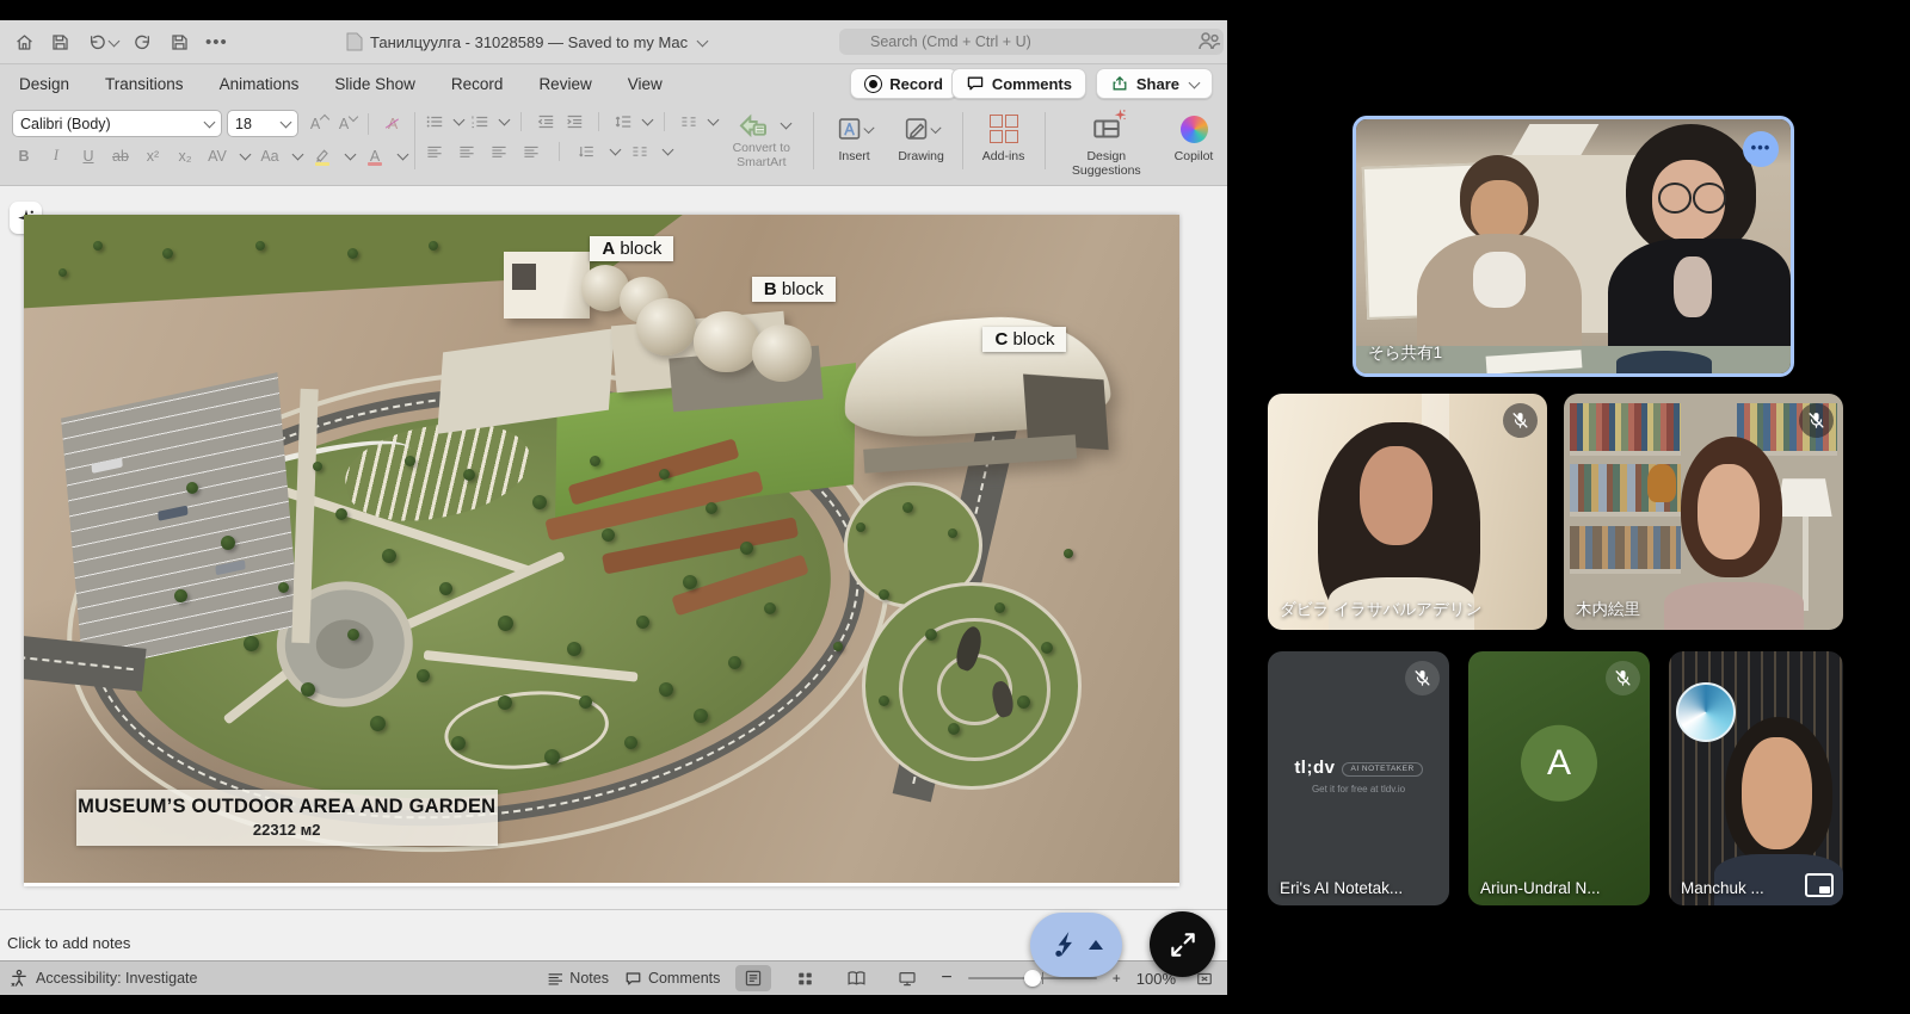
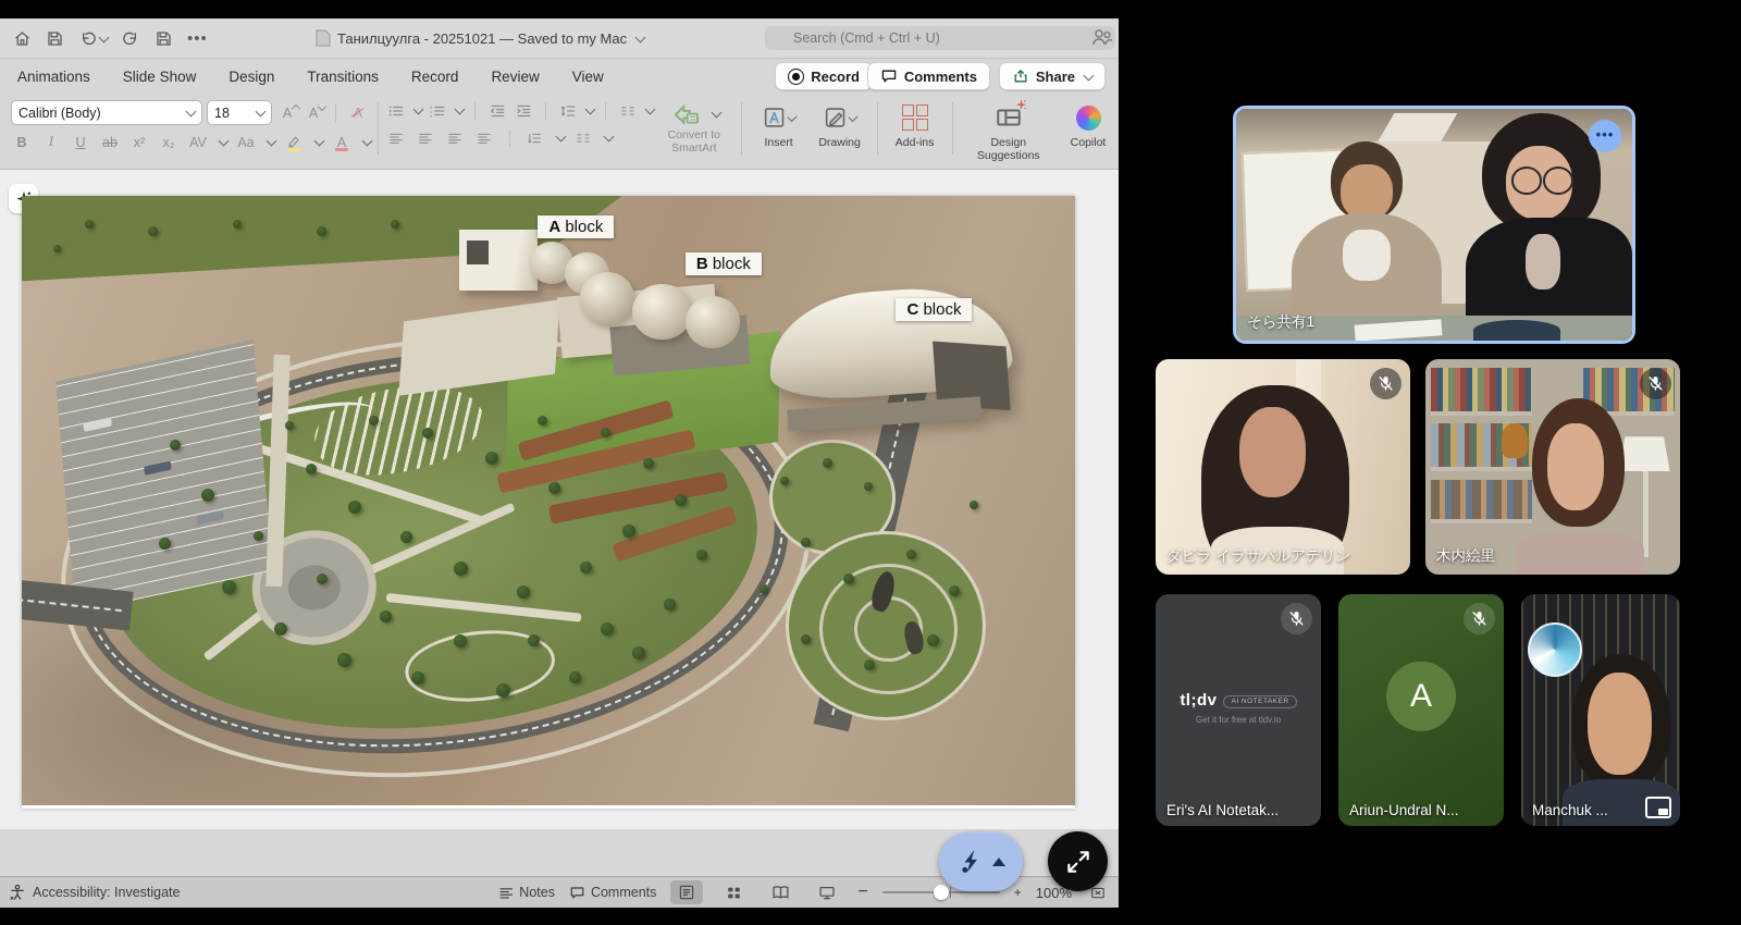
  •••
- Танилцуулга - 31028589 — Saved to my Mac
+ Танилцуулга - 20251021 — Saved to my Mac
  Search (Cmd + Ctrl + U)
- Design
+ Animations
- Transitions
+ Slide Show
- Animations
+ Design
- Slide Show
+ Transitions
  Record
  Review
  View
  Record
  Comments
  Share
  Calibri (Body)
  18
  A
  A
  A
  B
  I
  U
  ab
  x²
  x₂
  AV
  Aa
  A
  Convert to SmartArt
  Insert
  Drawing
  Add-ins
  Design Suggestions
  Copilot
  A block
  B block
  C block
- MUSEUM’S OUTDOOR AREA AND GARDEN
- 22312 м2
- Click to add notes
  Accessibility: Investigate
  Notes
  Comments
  −
  +
  100%
  •••
  そら共有1
  ダビラ イラサバルアデリン
  木内絵里
  Get it for free at tldv.io
  Eri's AI Notetak...
  A
  Ariun-Undral N...
  Manchuk ...
